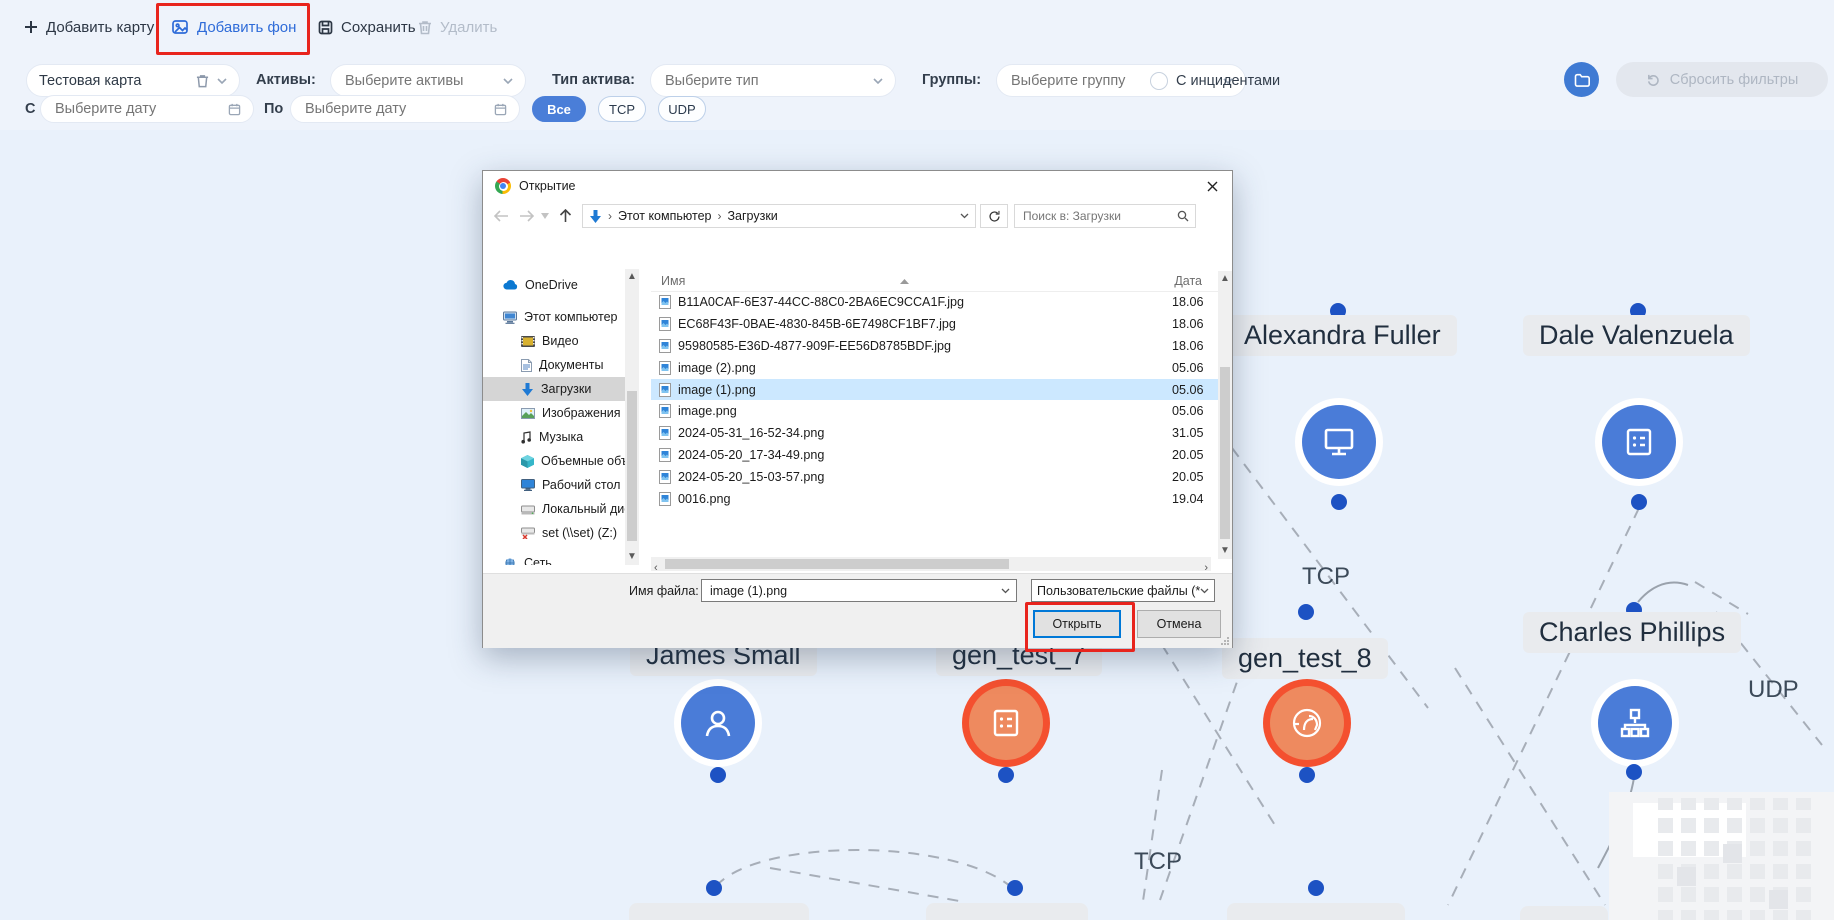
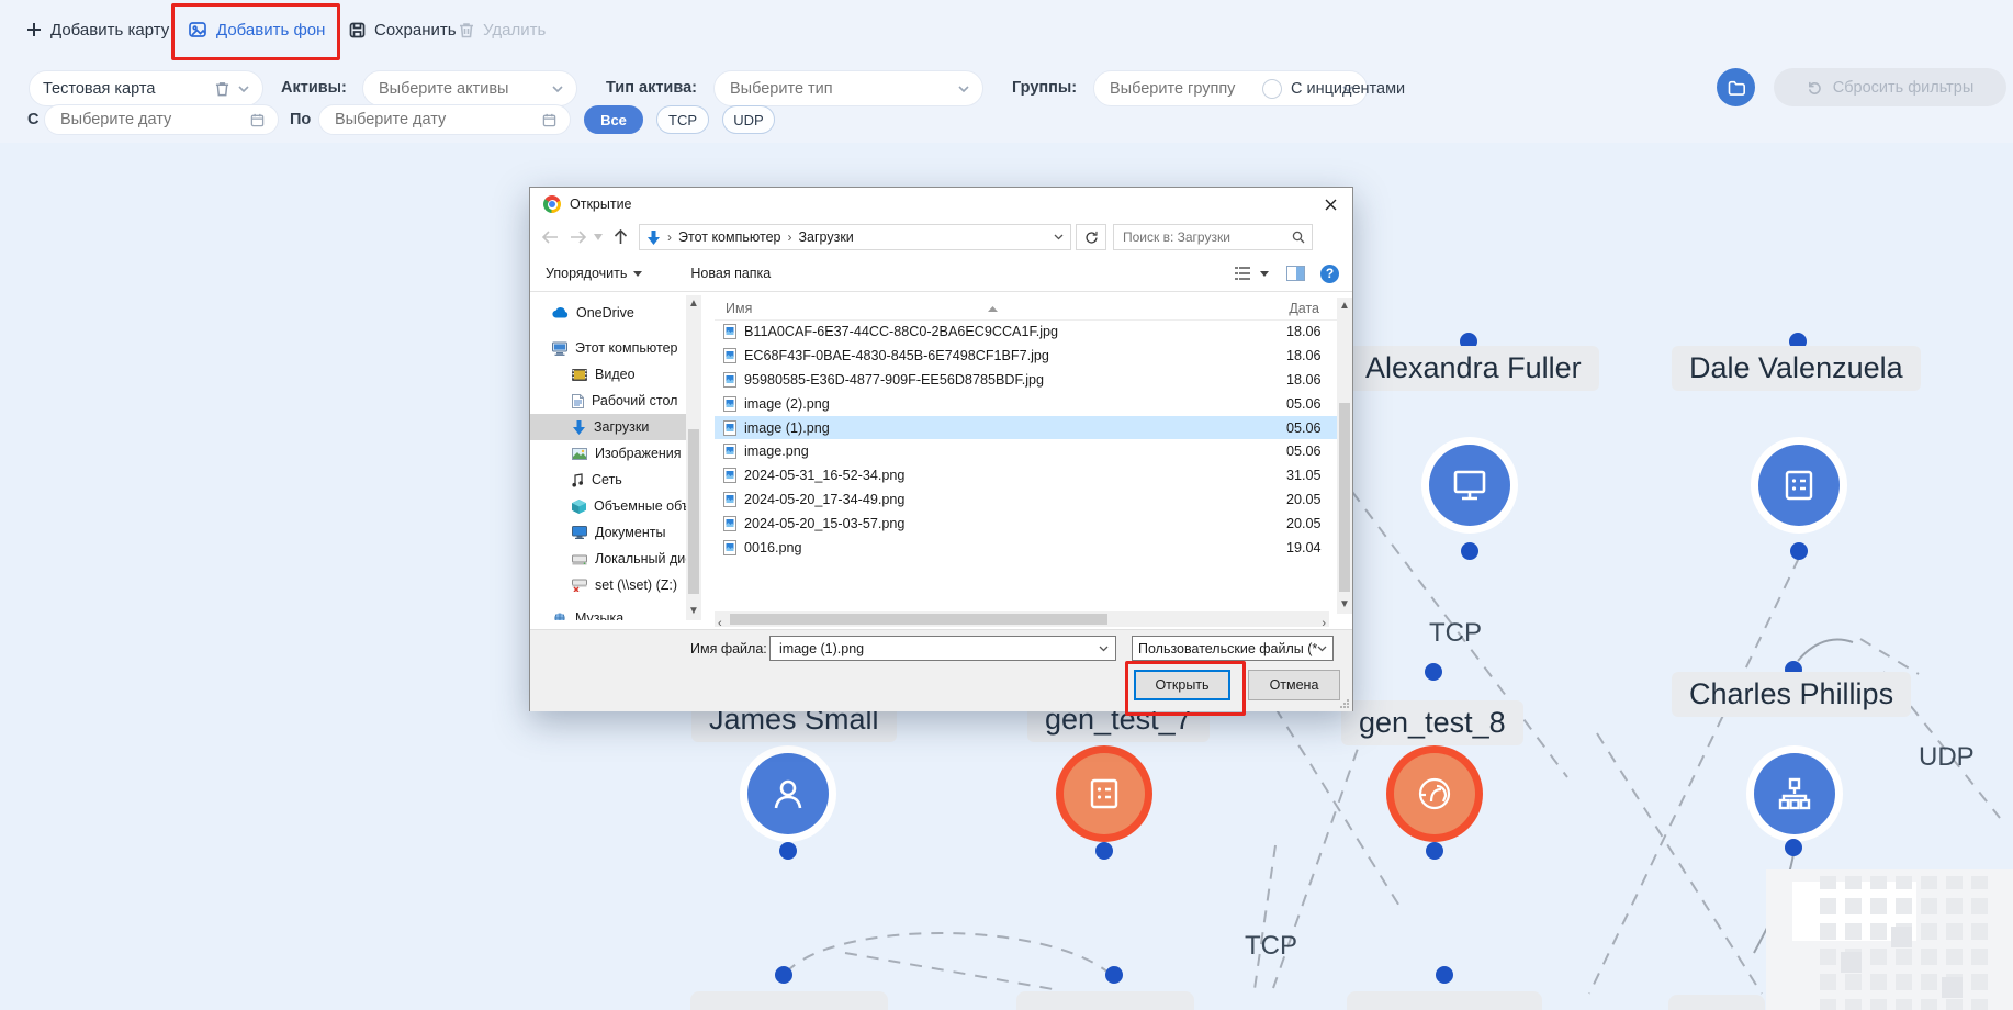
  Alexandra Fuller
  TCP
  Dale Valenzuela
  James Small
  gen_test_7
  gen_test_8
  Charles Phillips
  UDP
  TCP
  Добавить карту
  Добавить фон
  Сохранить
  Удалить
  Тестовая карта
  Активы:
  Выберите активы
  Тип актива:
  Выберите тип
  Группы:
  Выберите группу
  С инцидентами
  Сбросить фильтры
  С
  Выберите дату
  По
  Выберите дату
  Все
  TCP
  UDP
  Открытие
  Этот компьютер
  Загрузки
  Поиск в: Загрузки
+ Упорядочить
+ Новая папка
  OneDrive
  Этот компьютер
  Видео
- Документы
+ Рабочий стол
  Загрузки
  Изображения
- Музыка
+ Сеть
  Объемные об
- Рабочий стол
+ Документы
  Локальный ди
  set (\\set) (Z:)
- Сеть
+ Музыка
  ▲
  ▼
  Имя
  Дата
  B11A0CAF-6E37-44CC-88C0-2BA6EC9CCA1F.jpg
  18.06
  EC68F43F-0BAE-4830-845B-6E7498CF1BF7.jpg
  18.06
  95980585-E36D-4877-909F-EE56D8785BDF.jpg
  18.06
  image (2).png
  05.06
  image (1).png
  05.06
  image.png
  05.06
  2024-05-31_16-52-34.png
  31.05
  2024-05-20_17-34-49.png
  20.05
  2024-05-20_15-03-57.png
  20.05
  0016.png
  19.04
  ▲
  ▼
  Имя файла:
  image (1).png
  Пользовательские файлы (*
  Открыть
  Отмена
